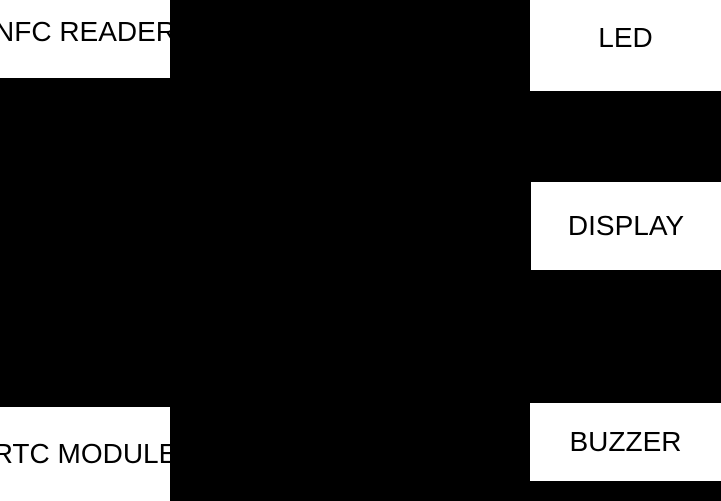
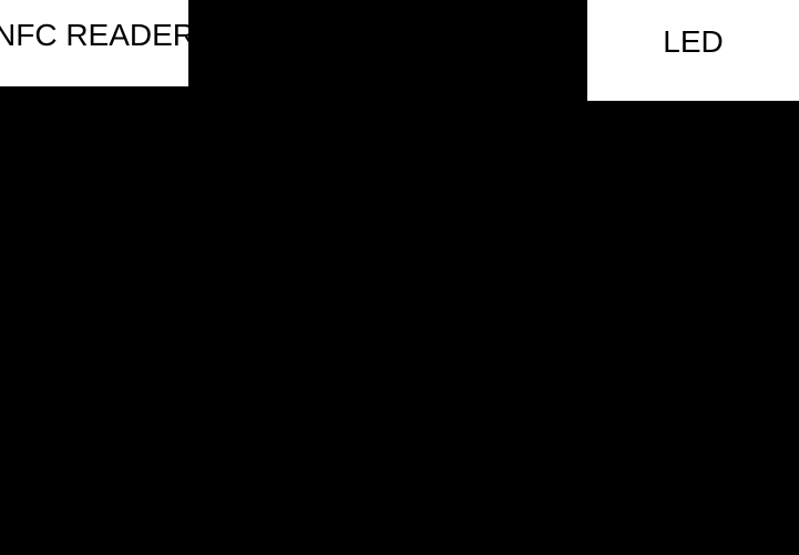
  NFC READER
  LED
- DISPLAY
- RTC MODULE
- BUZZER
